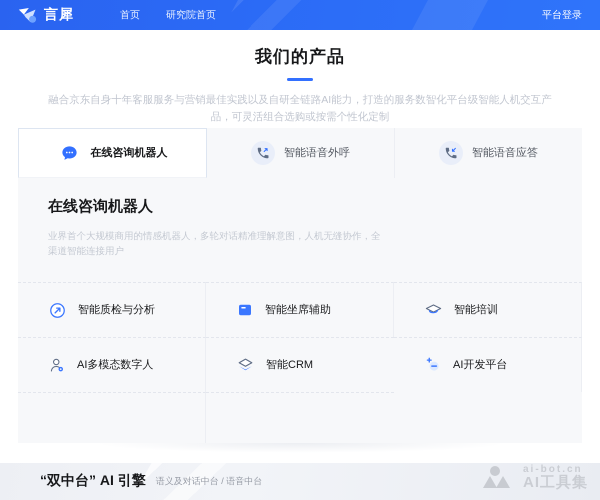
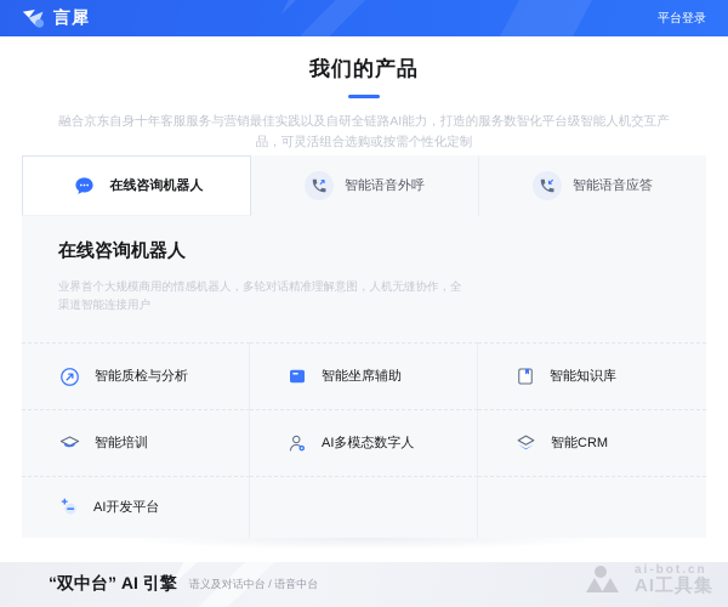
  言犀
- 首页
- 研究院首页
  平台登录
  我们的产品
  融合京东自身十年客服服务与营销最佳实践以及自研全链路AI能力，打造的服务数智化平台级智能人机交互产品，可灵活组合选购或按需个性化定制
  在线咨询机器人
  智能语音外呼
  智能语音应答
  在线咨询机器人
  业界首个大规模商用的情感机器人，多轮对话精准理解意图，人机无缝协作，全渠道智能连接用户
  智能质检与分析
  智能坐席辅助
+ 智能知识库
  智能培训
  AI多模态数字人
  智能CRM
  AI开发平台
  “双中台” AI 引擎
  语义及对话中台 / 语音中台
  ai-bot.cn
  AI工具集
